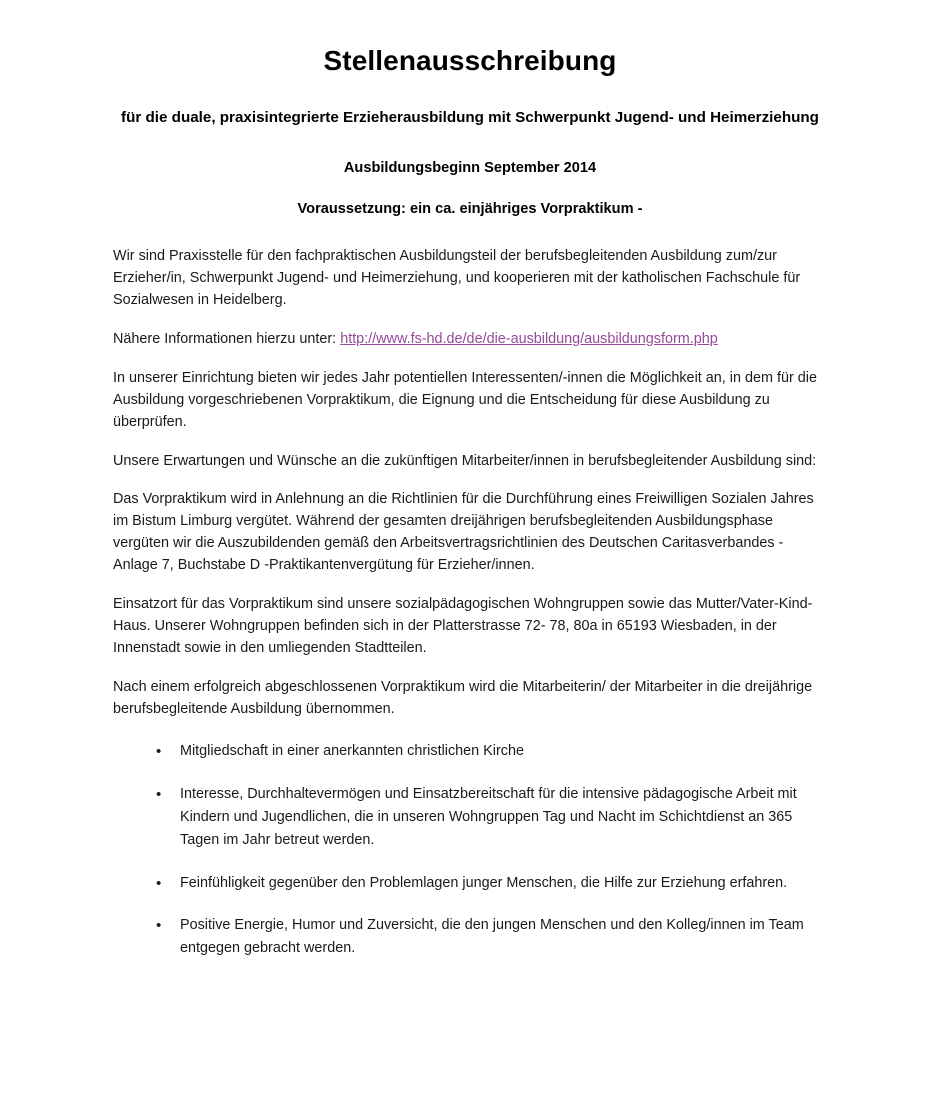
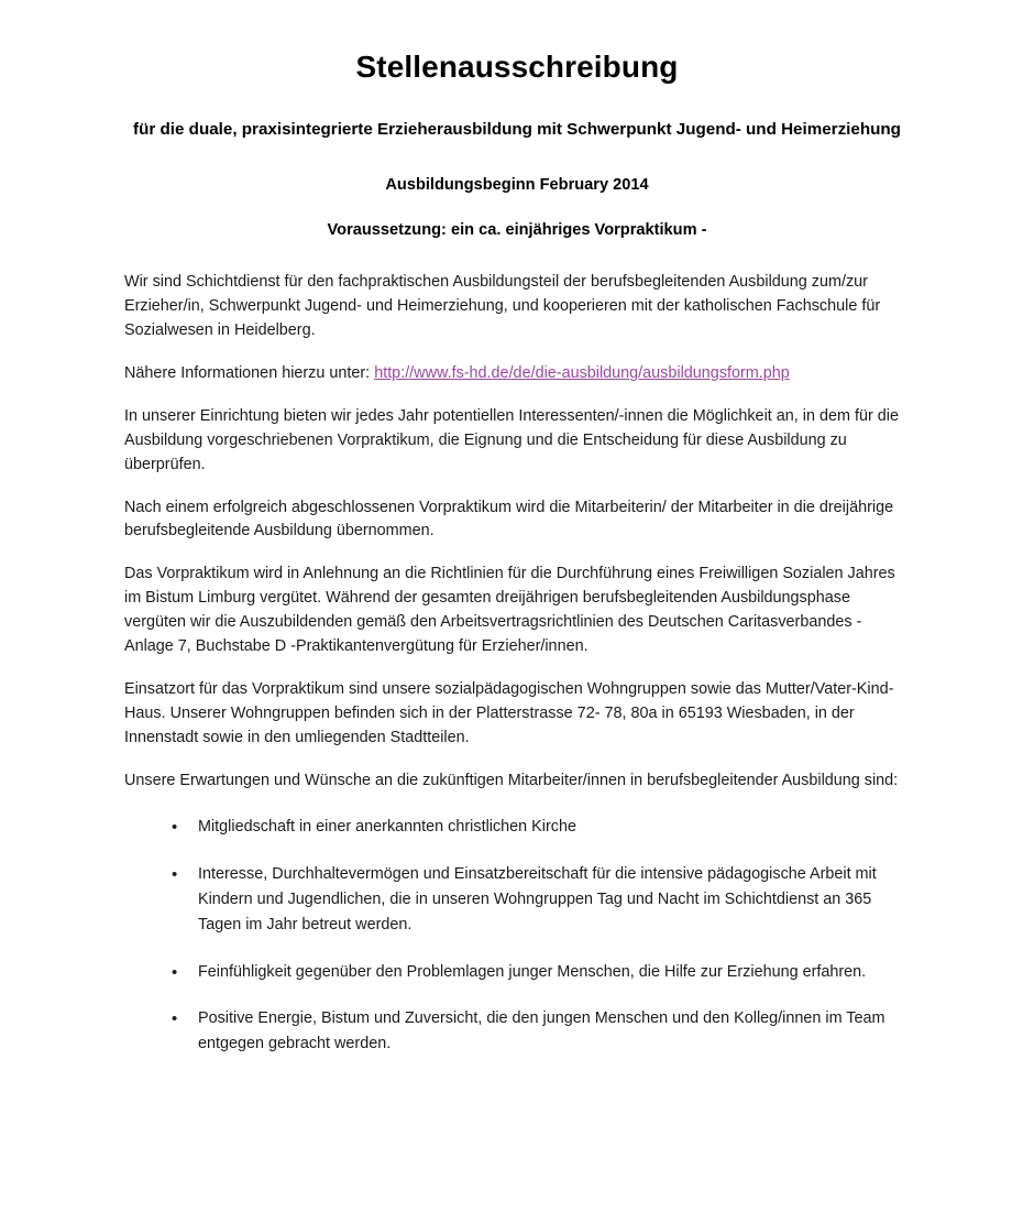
  Stellenausschreibung
  für die duale, praxisintegrierte Erzieherausbildung mit Schwerpunkt Jugend- und Heimerziehung
- Ausbildungsbeginn September 2014
+ Ausbildungsbeginn February 2014
  Voraussetzung: ein ca. einjähriges Vorpraktikum -
- Wir sind Praxisstelle für den fachpraktischen Ausbildungsteil der berufsbegleitenden Ausbildung zum/zur Erzieher/in, Schwerpunkt Jugend- und Heimerziehung, und kooperieren mit der katholischen Fachschule für Sozialwesen in Heidelberg.
+ Wir sind Schichtdienst für den fachpraktischen Ausbildungsteil der berufsbegleitenden Ausbildung zum/zur Erzieher/in, Schwerpunkt Jugend- und Heimerziehung, und kooperieren mit der katholischen Fachschule für Sozialwesen in Heidelberg.
  Nähere Informationen hierzu unter: http://www.fs-hd.de/de/die-ausbildung/ausbildungsform.php
  In unserer Einrichtung bieten wir jedes Jahr potentiellen Interessenten/-innen die Möglichkeit an, in dem für die Ausbildung vorgeschriebenen Vorpraktikum, die Eignung und die Entscheidung für diese Ausbildung zu überprüfen.
- Unsere Erwartungen und Wünsche an die zukünftigen Mitarbeiter/innen in berufsbegleitender Ausbildung sind:
+ Nach einem erfolgreich abgeschlossenen Vorpraktikum wird die Mitarbeiterin/ der Mitarbeiter in die dreijährige berufsbegleitende Ausbildung übernommen.
  Das Vorpraktikum wird in Anlehnung an die Richtlinien für die Durchführung eines Freiwilligen Sozialen Jahres im Bistum Limburg vergütet. Während der gesamten dreijährigen berufsbegleitenden Ausbildungsphase vergüten wir die Auszubildenden gemäß den Arbeitsvertragsrichtlinien des Deutschen Caritasverbandes - Anlage 7, Buchstabe D -Praktikantenvergütung für Erzieher/innen.
  Einsatzort für das Vorpraktikum sind unsere sozialpädagogischen Wohngruppen sowie das Mutter/Vater-Kind-Haus. Unserer Wohngruppen befinden sich in der Platterstrasse 72- 78, 80a in 65193 Wiesbaden, in der Innenstadt sowie in den umliegenden Stadtteilen.
- Nach einem erfolgreich abgeschlossenen Vorpraktikum wird die Mitarbeiterin/ der Mitarbeiter in die dreijährige berufsbegleitende Ausbildung übernommen.
+ Unsere Erwartungen und Wünsche an die zukünftigen Mitarbeiter/innen in berufsbegleitender Ausbildung sind:
  •
  Mitgliedschaft in einer anerkannten christlichen Kirche
  •
  Interesse, Durchhaltevermögen und Einsatzbereitschaft für die intensive pädagogische Arbeit mit Kindern und Jugendlichen, die in unseren Wohngruppen Tag und Nacht im Schichtdienst an 365 Tagen im Jahr betreut werden.
  •
  Feinfühligkeit gegenüber den Problemlagen junger Menschen, die Hilfe zur Erziehung erfahren.
  •
- Positive Energie, Humor und Zuversicht, die den jungen Menschen und den Kolleg/innen im Team entgegen gebracht werden.
+ Positive Energie, Bistum und Zuversicht, die den jungen Menschen und den Kolleg/innen im Team entgegen gebracht werden.
